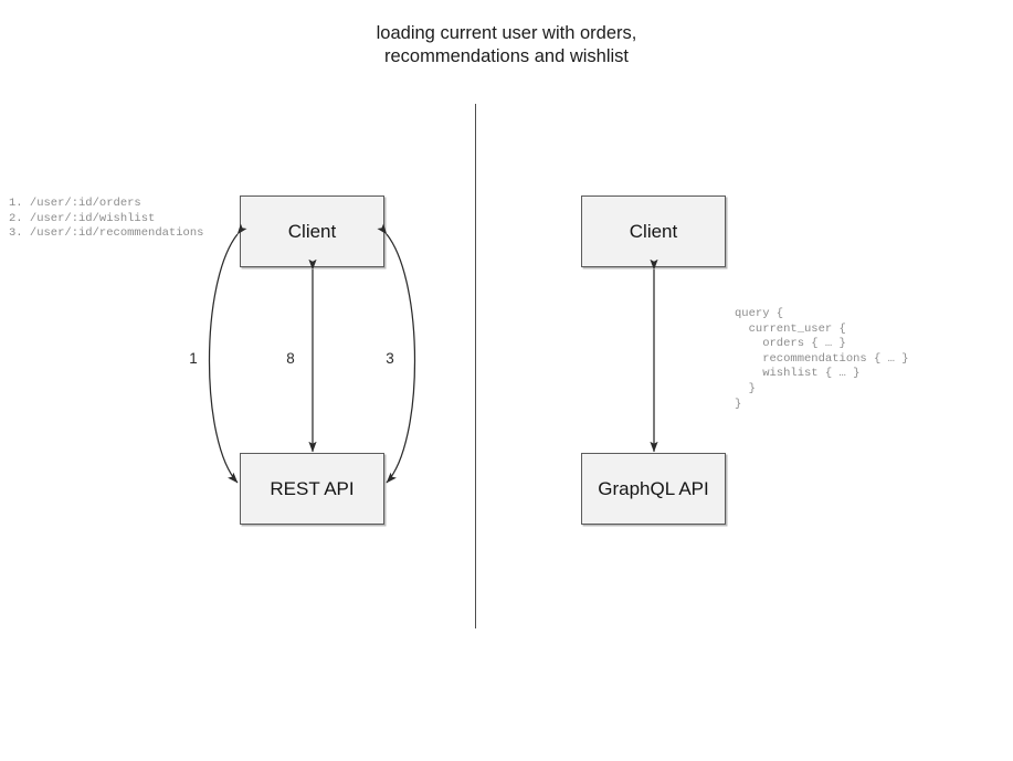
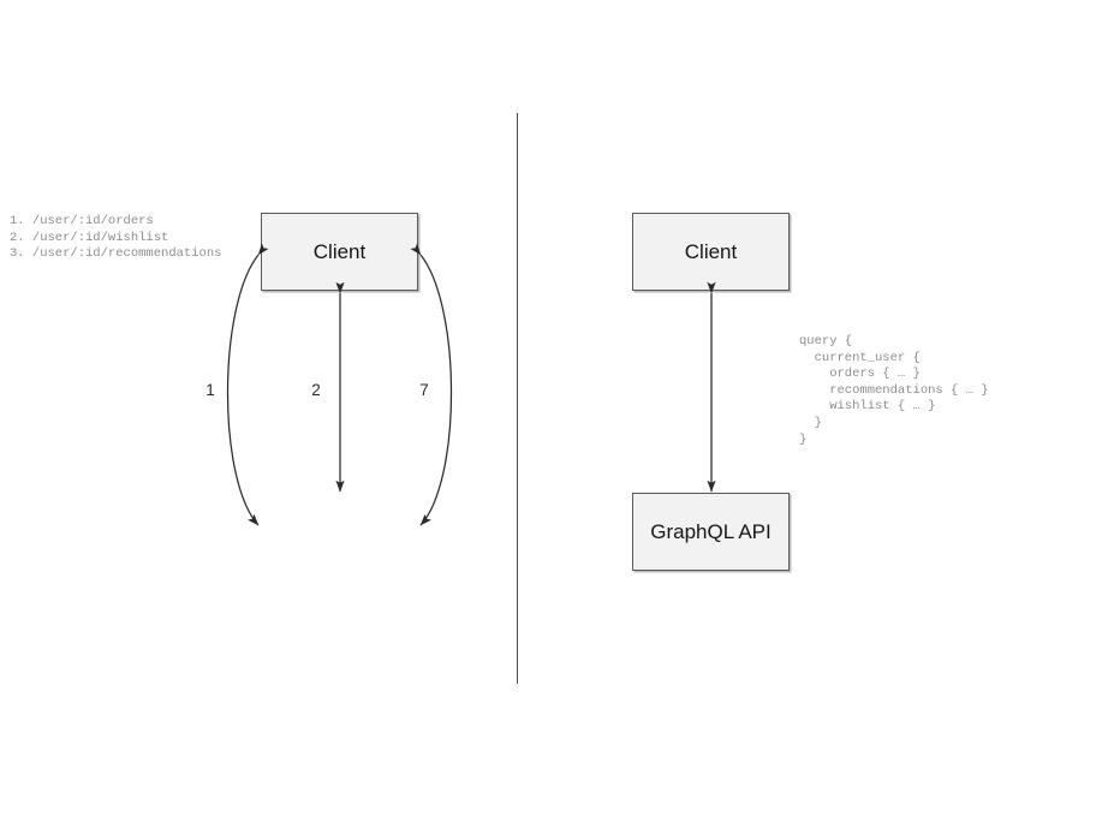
- loading current user with orders,
- recommendations and wishlist
  Client
- REST API
  1. /user/:id/orders
  2. /user/:id/wishlist
  3. /user/:id/recommendations
  1
- 8
+ 2
- 3
+ 7
  Client
  GraphQL API
  query {
  current_user {
  orders { … }
  recommendations { … }
  wishlist { … }
  }
  }
